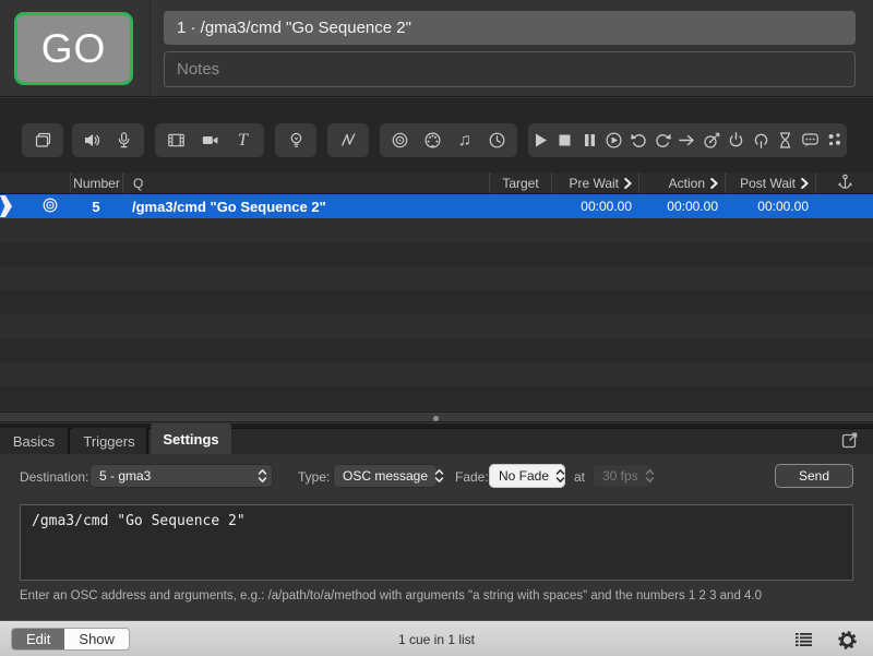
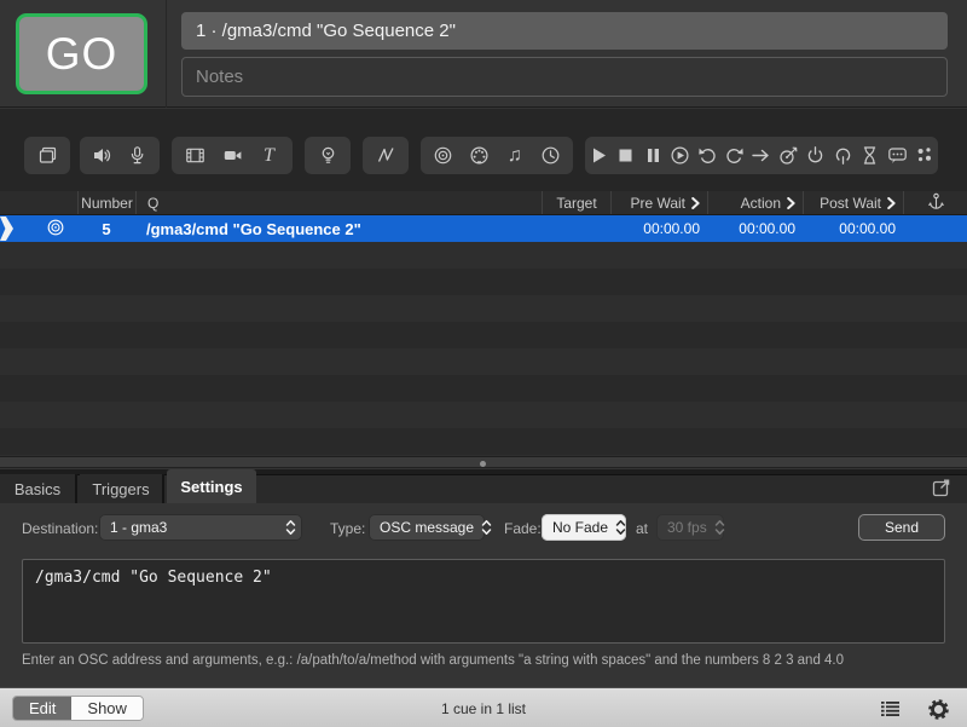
  GO
  1 · /gma3/cmd "Go Sequence 2"
  Notes
  T
  ♫
  Number
  Q
  Target
  Pre Wait
  Action
  Post Wait
  5
  /gma3/cmd "Go Sequence 2"
  00:00.00
  00:00.00
  00:00.00
  Basics
  Triggers
  Settings
  Destination:
- 5 - gma3
+ 1 - gma3
  Type:
  OSC message
  Fade:
  No Fade
  at
  30 fps
  Send
  /gma3/cmd "Go Sequence 2"
- Enter an OSC address and arguments, e.g.: /a/path/to/a/method with arguments "a string with spaces" and the numbers 1 2 3 and 4.0
+ Enter an OSC address and arguments, e.g.: /a/path/to/a/method with arguments "a string with spaces" and the numbers 8 2 3 and 4.0
  1 cue in 1 list
  Edit
  Show
